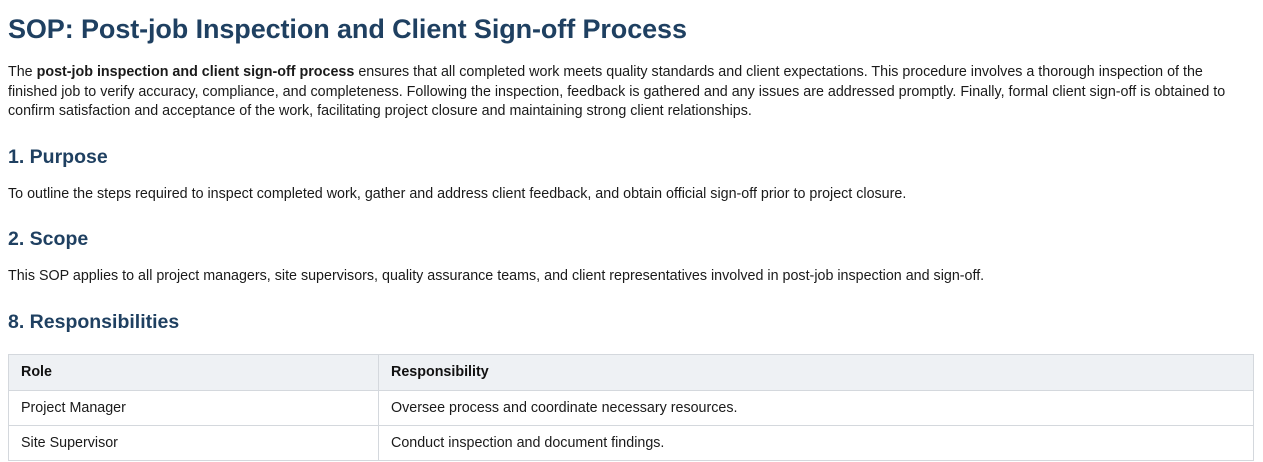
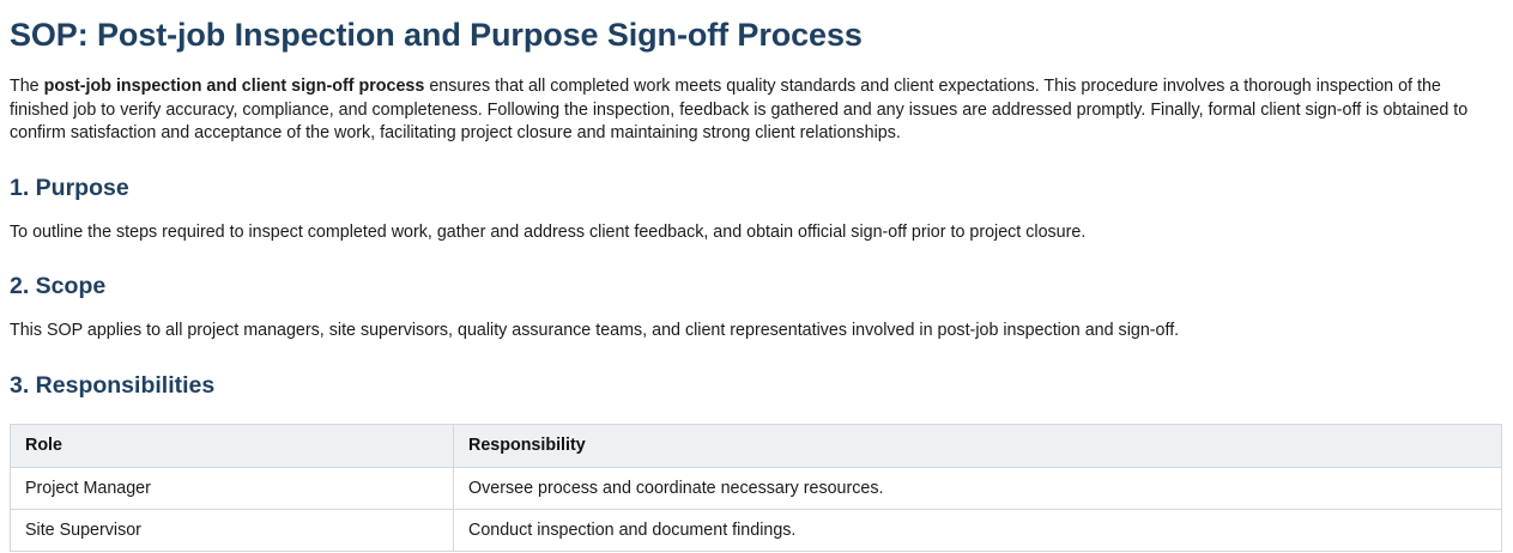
- SOP: Post-job Inspection and Client Sign-off Process
+ SOP: Post-job Inspection and Purpose Sign-off Process
  The post-job inspection and client sign-off process ensures that all completed work meets quality standards and client expectations. This procedure involves a thorough inspection of the finished job to verify accuracy, compliance, and completeness. Following the inspection, feedback is gathered and any issues are addressed promptly. Finally, formal client sign-off is obtained to confirm satisfaction and acceptance of the work, facilitating project closure and maintaining strong client relationships.
  1. Purpose
  To outline the steps required to inspect completed work, gather and address client feedback, and obtain official sign-off prior to project closure.
  2. Scope
  This SOP applies to all project managers, site supervisors, quality assurance teams, and client representatives involved in post-job inspection and sign-off.
- 8. Responsibilities
+ 3. Responsibilities
  Role	Responsibility
  Project Manager	Oversee process and coordinate necessary resources.
  Site Supervisor	Conduct inspection and document findings.
